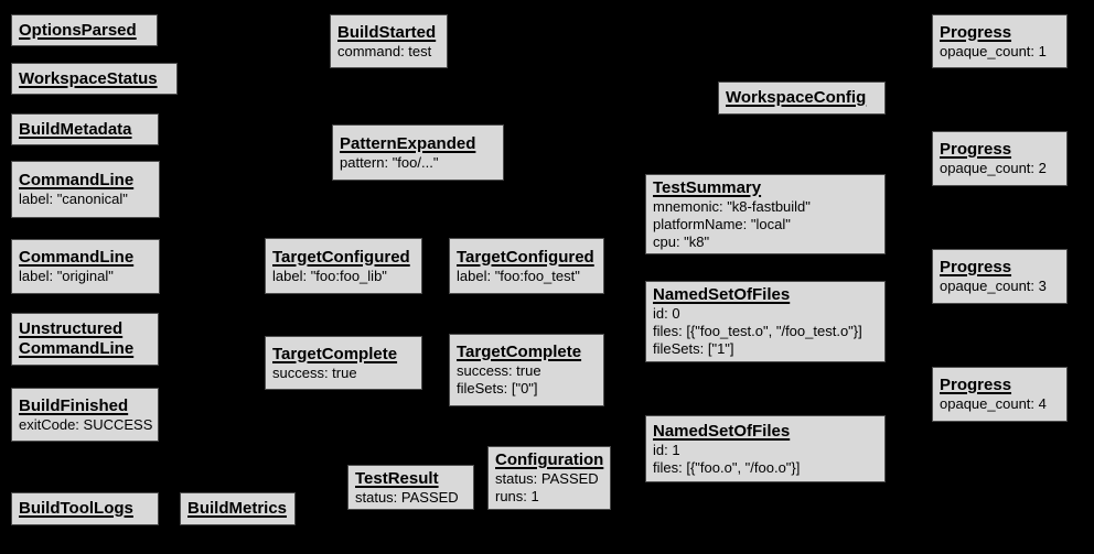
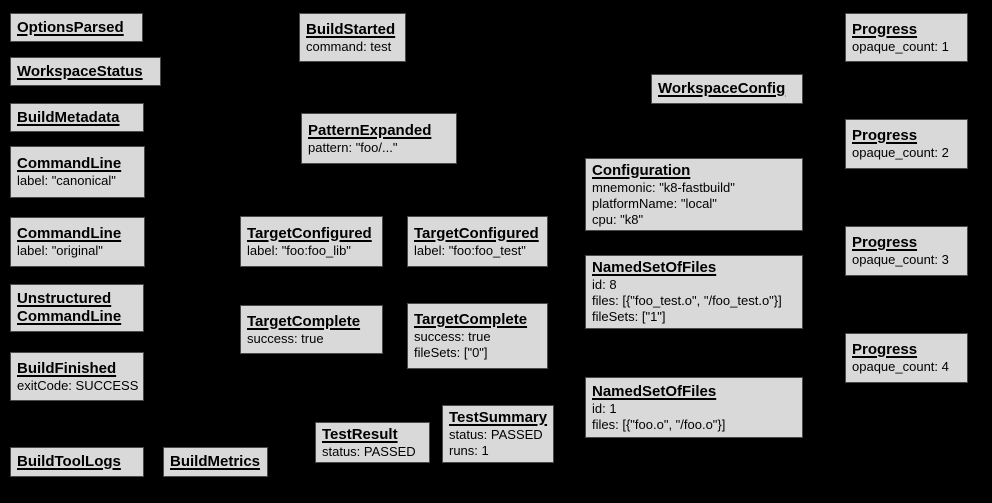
  OptionsParsed
  WorkspaceStatus
  BuildMetadata
  CommandLine
  label: "canonical"
  CommandLine
  label: "original"
  Unstructured
  CommandLine
  BuildFinished
  exitCode: SUCCESS
  BuildToolLogs
  BuildMetrics
  BuildStarted
  command: test
  PatternExpanded
  pattern: "foo/..."
  TargetConfigured
  label: "foo:foo_lib"
  TargetConfigured
  label: "foo:foo_test"
  TargetComplete
  success: true
  TargetComplete
  success: true
  fileSets: ["0"]
  TestResult
  status: PASSED
- Configuration
+ TestSummary
  status: PASSED
  runs: 1
  WorkspaceConfig
- TestSummary
+ Configuration
  mnemonic: "k8-fastbuild"
  platformName: "local"
  cpu: "k8"
  NamedSetOfFiles
- id: 0
+ id: 8
  files: [{"foo_test.o", "/foo_test.o"}]
  fileSets: ["1"]
  NamedSetOfFiles
  id: 1
  files: [{"foo.o", "/foo.o"}]
  Progress
  opaque_count: 1
  Progress
  opaque_count: 2
  Progress
  opaque_count: 3
  Progress
  opaque_count: 4
